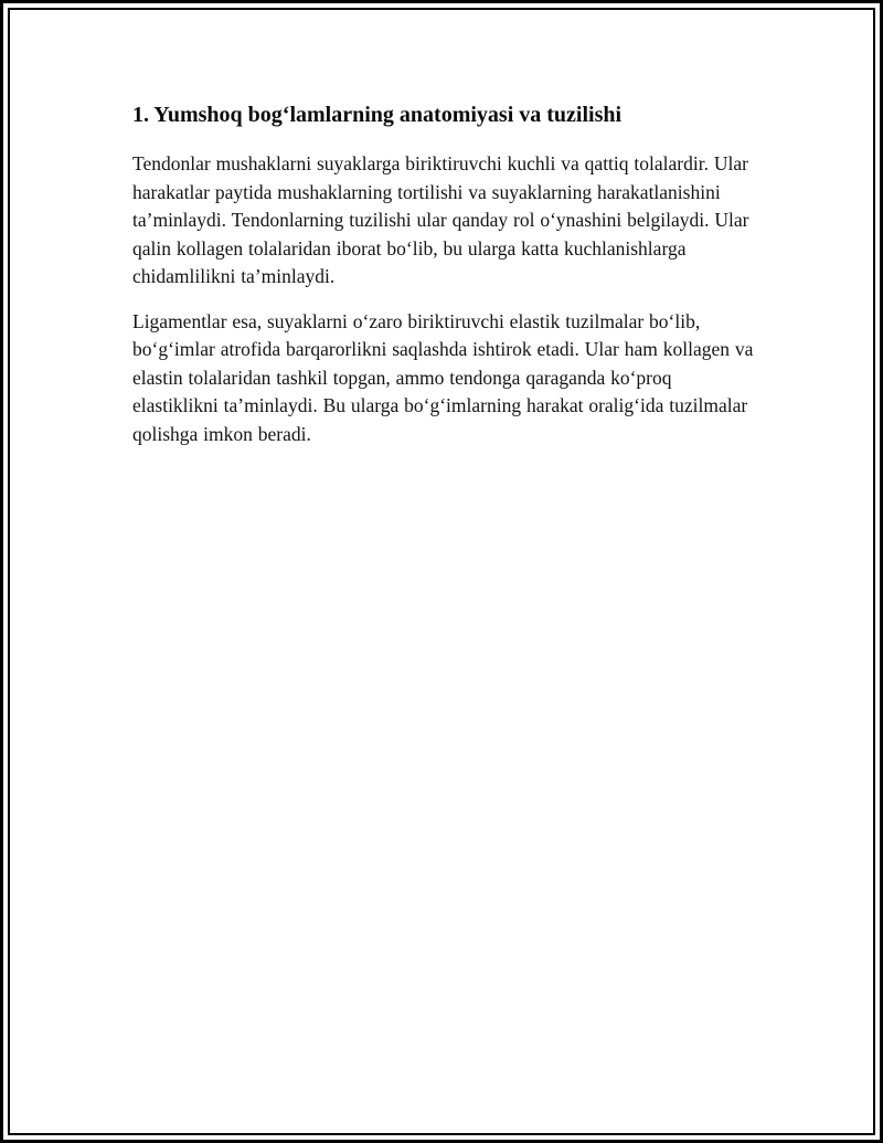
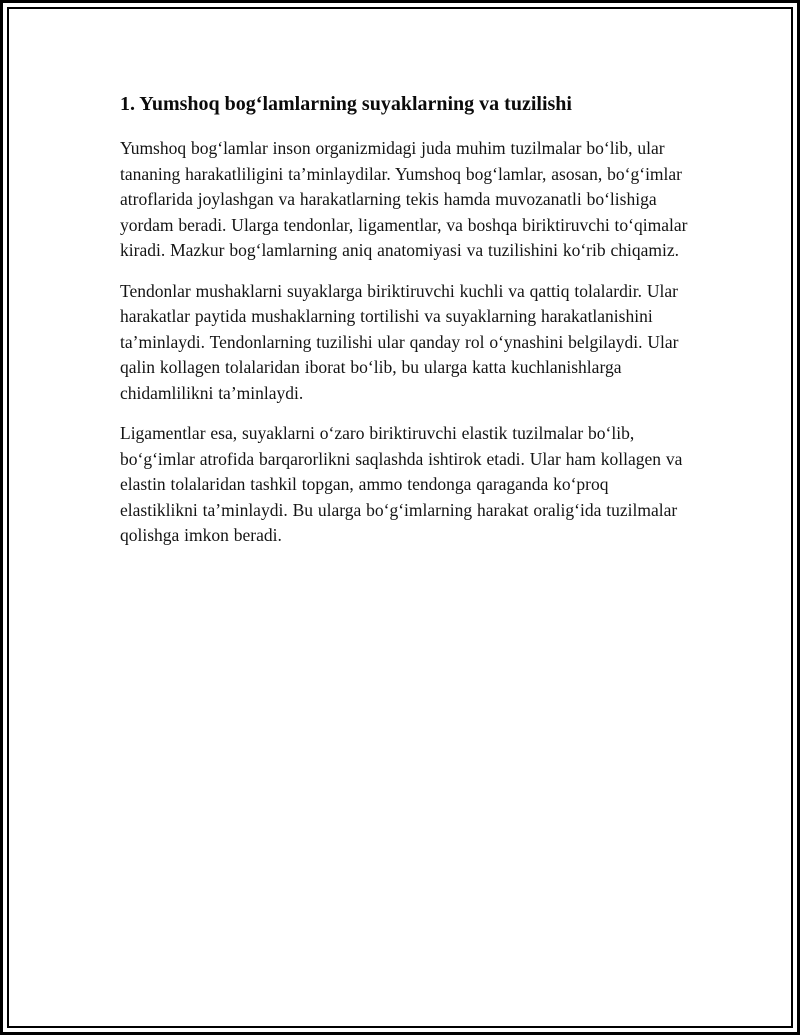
- 1. Yumshoq bogʻlamlarning anatomiyasi va tuzilishi
+ 1. Yumshoq bogʻlamlarning suyaklarning va tuzilishi
+ Yumshoq bogʻlamlar inson organizmidagi juda muhim tuzilmalar boʻlib, ular tananing harakatliligini taʼminlaydilar. Yumshoq bogʻlamlar, asosan, boʻgʻimlar atroflarida joylashgan va harakatlarning tekis hamda muvozanatli boʻlishiga yordam beradi. Ularga tendonlar, ligamentlar, va boshqa biriktiruvchi toʻqimalar kiradi. Mazkur bogʻlamlarning aniq anatomiyasi va tuzilishini koʻrib chiqamiz.
  Tendonlar mushaklarni suyaklarga biriktiruvchi kuchli va qattiq tolalardir. Ular harakatlar paytida mushaklarning tortilishi va suyaklarning harakatlanishini taʼminlaydi. Tendonlarning tuzilishi ular qanday rol oʻynashini belgilaydi. Ular qalin kollagen tolalaridan iborat boʻlib, bu ularga katta kuchlanishlarga chidamlilikni taʼminlaydi.
  Ligamentlar esa, suyaklarni oʻzaro biriktiruvchi elastik tuzilmalar boʻlib, boʻgʻimlar atrofida barqarorlikni saqlashda ishtirok etadi. Ular ham kollagen va elastin tolalaridan tashkil topgan, ammo tendonga qaraganda koʻproq elastiklikni taʼminlaydi. Bu ularga boʻgʻimlarning harakat oraligʻida tuzilmalar qolishga imkon beradi.
